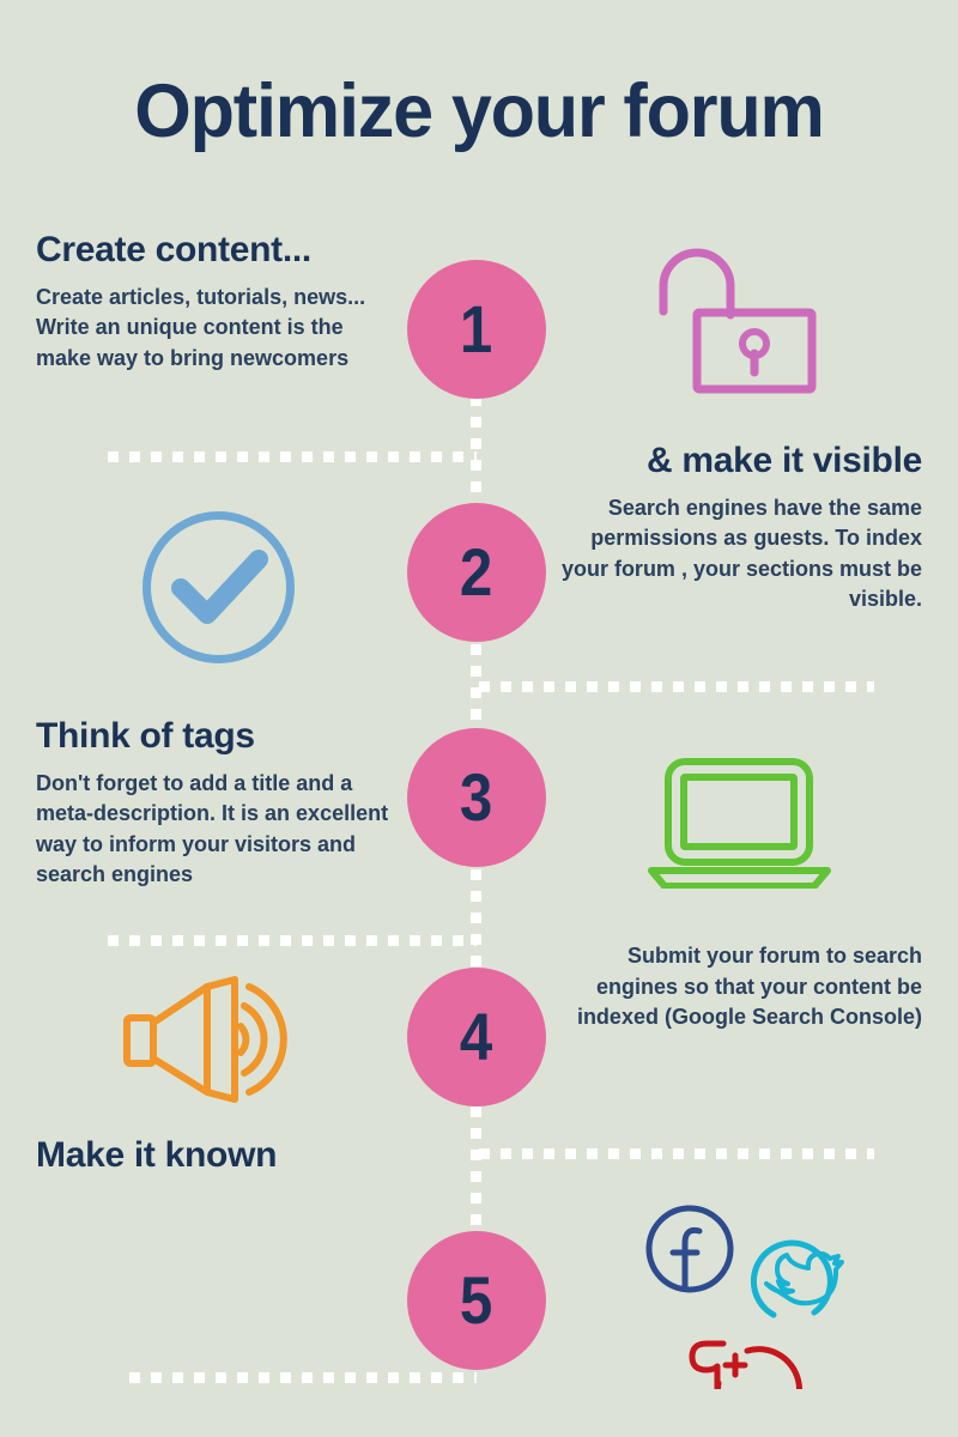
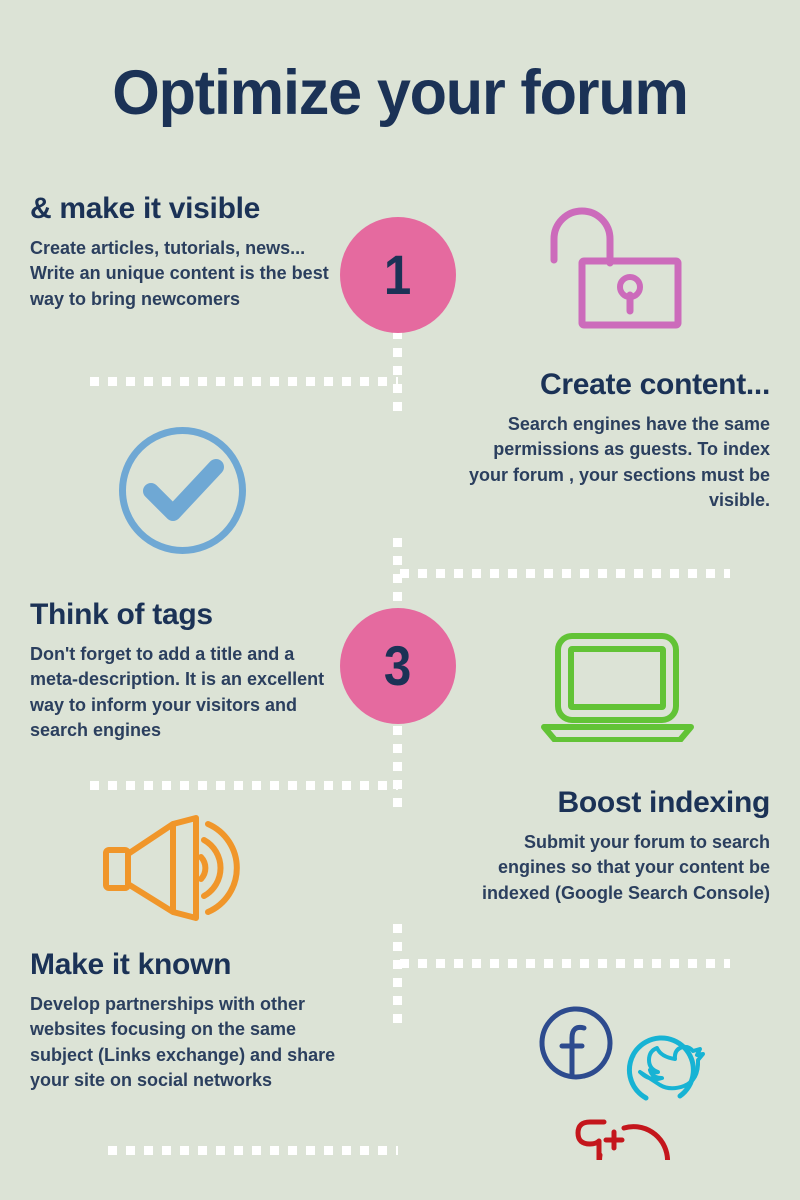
  Optimize your forum
  1
- 2
  3
- 4
- 5
- Create content...
+ & make it visible
- Create articles, tutorials, news... Write an unique content is the make way to bring newcomers
+ Create articles, tutorials, news... Write an unique content is the best way to bring newcomers
- & make it visible
+ Create content...
  Search engines have the same permissions as guests. To index your forum , your sections must be visible.
  Think of tags
  Don't forget to add a title and a meta-description. It is an excellent way to inform your visitors and search engines
+ Boost indexing
  Submit your forum to search engines so that your content be indexed (Google Search Console)
  Make it known
+ Develop partnerships with other websites focusing on the same subject (Links exchange) and share your site on social networks
